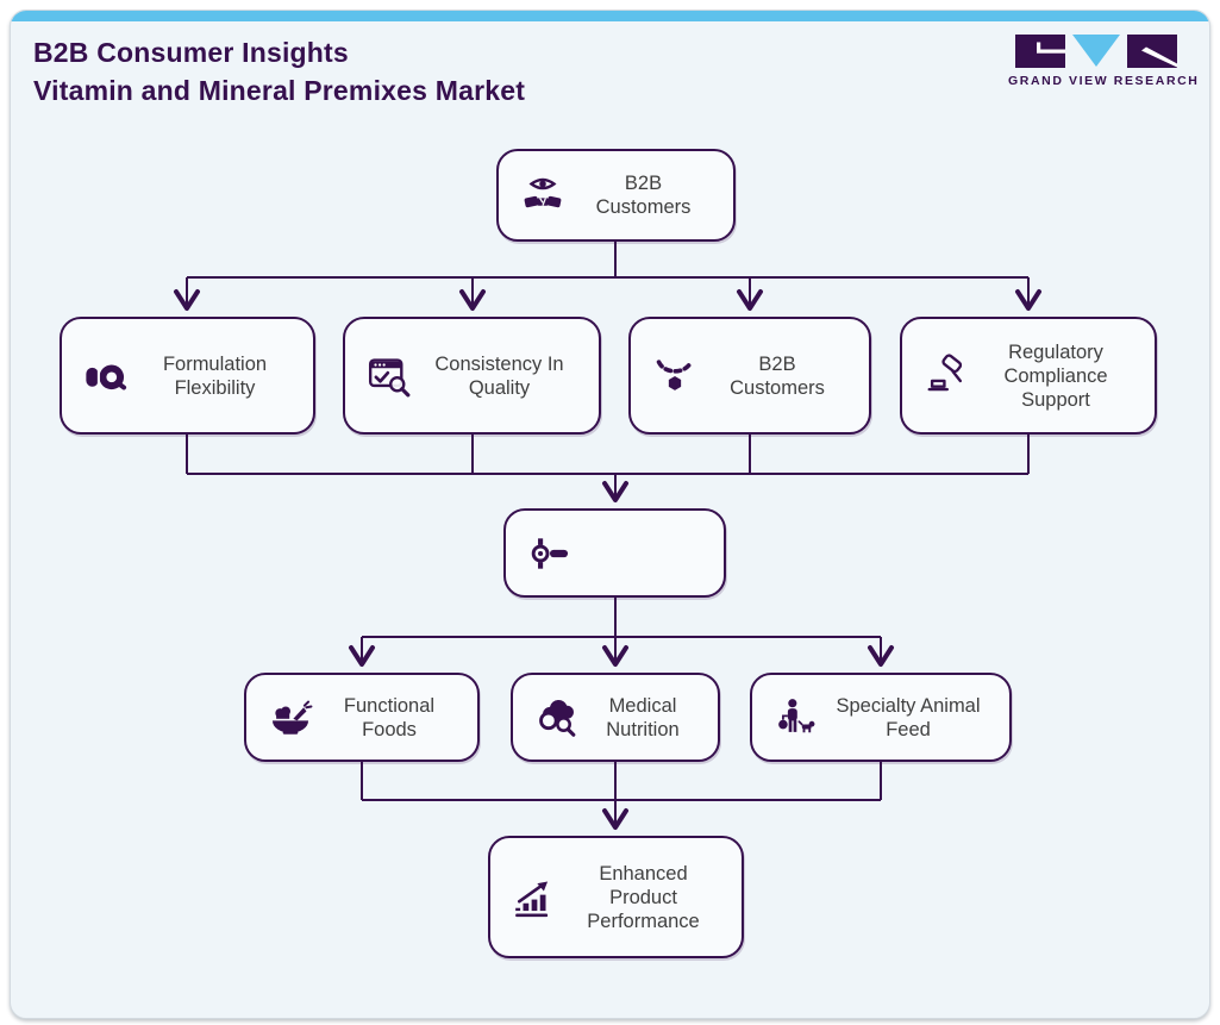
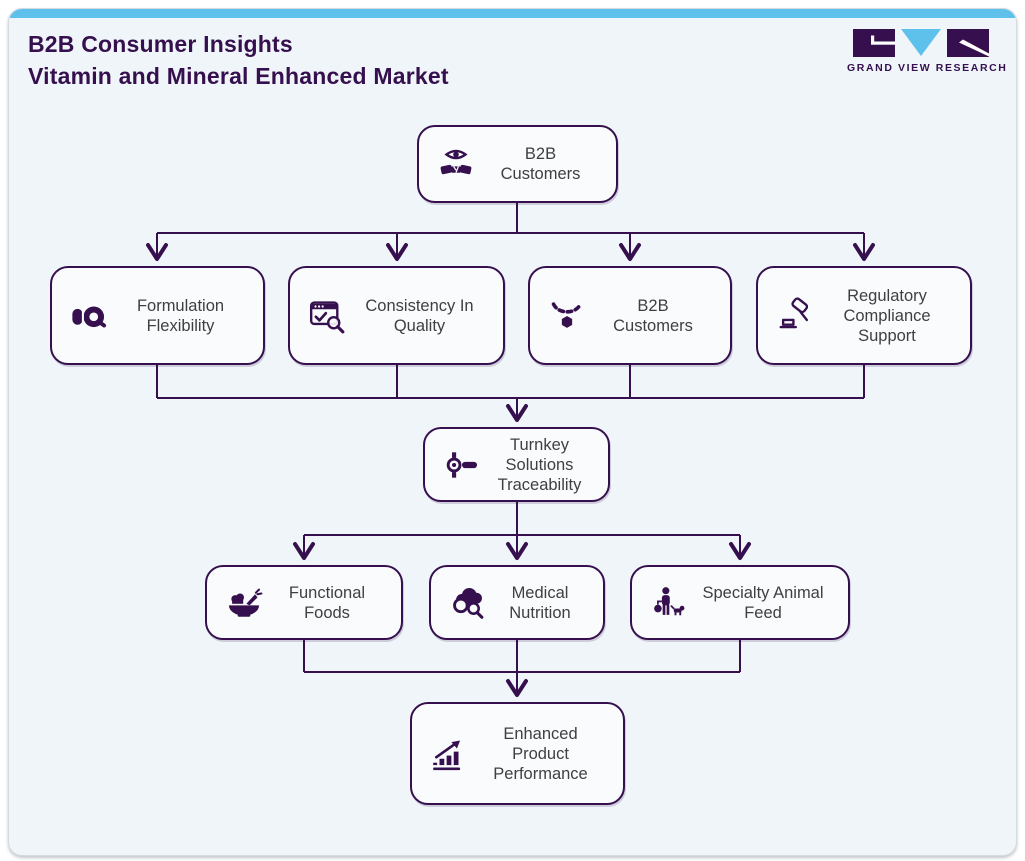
  B2B Consumer Insights
- Vitamin and Mineral Premixes Market
+ Vitamin and Mineral Enhanced Market
  GRAND VIEW RESEARC
  B2B
  Customers
  Formulation
  Flexibility
  Consistency In
  Quality
  B2B
  Customers
  Regulatory
  Compliance
  Support
+ Turnkey
+ Solutions
+ Traceability
  Functional
  Foods
  Medical
  Nutrition
  Specialty Animal
  Feed
  Enhanced
  Product
  Performance
